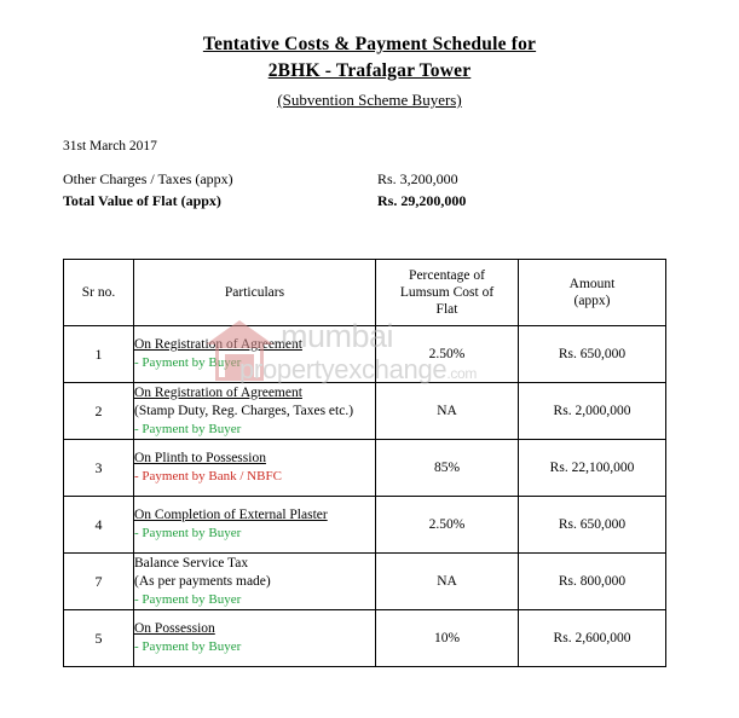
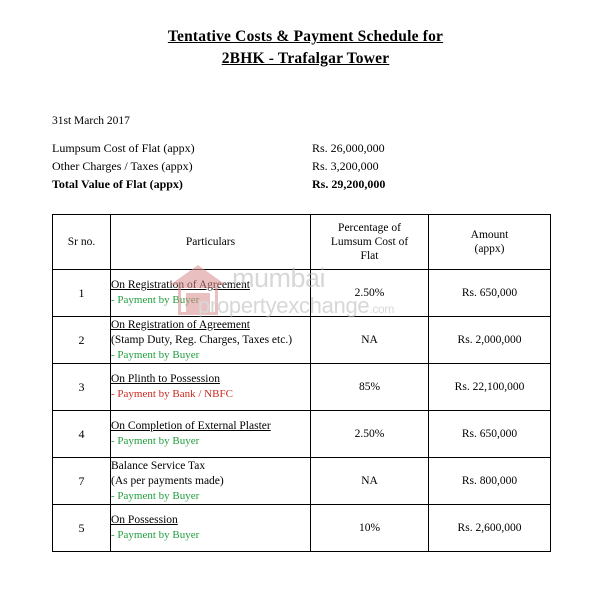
  Tentative Costs & Payment Schedule for
  2BHK - Trafalgar Tower
- (Subvention Scheme Buyers)
  31st March 2017
+ Lumpsum Cost of Flat (appx)
+ Rs. 26,000,000
  Other Charges / Taxes (appx)
  Rs. 3,200,000
  Total Value of Flat (appx)
  Rs. 29,200,000
  Sr no.	Particulars	Percentage of Lumsum Cost of Flat	Amount (appx)
  1	On Registration of Agreement - Payment by Buyer	2.50%	Rs. 650,000
  2	On Registration of Agreement (Stamp Duty, Reg. Charges, Taxes etc.) - Payment by Buyer	NA	Rs. 2,000,000
  3	On Plinth to Possession - Payment by Bank / NBFC	85%	Rs. 22,100,000
  4	On Completion of External Plaster - Payment by Buyer	2.50%	Rs. 650,000
  7	Balance Service Tax (As per payments made) - Payment by Buyer	NA	Rs. 800,000
  5	On Possession - Payment by Buyer	10%	Rs. 2,600,000
  mumbai
  propertyexchange.com
